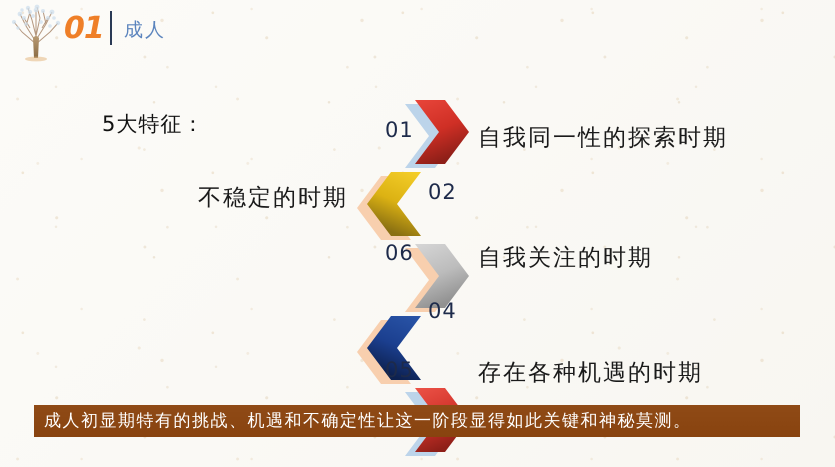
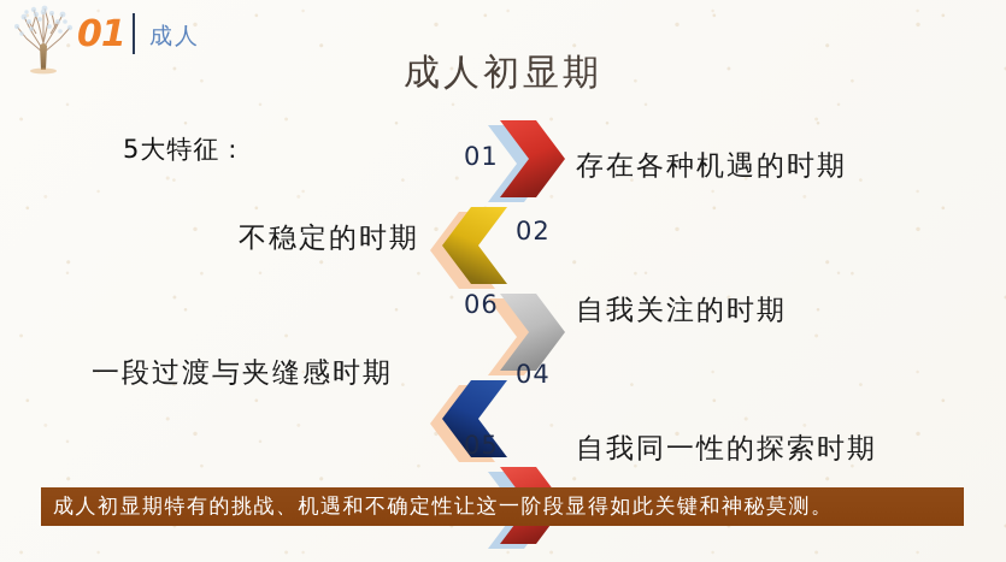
  01
  成人
+ 成人初显期
  5大特征：
  01
  02
  06
  04
  05
- 自我同一性的探索时期
+ 存在各种机遇的时期
  不稳定的时期
  自我关注的时期
+ 一段过渡与夹缝感时期
- 存在各种机遇的时期
+ 自我同一性的探索时期
  成人初显期特有的挑战、机遇和不确定性让这一阶段显得如此关键和神秘莫测。
